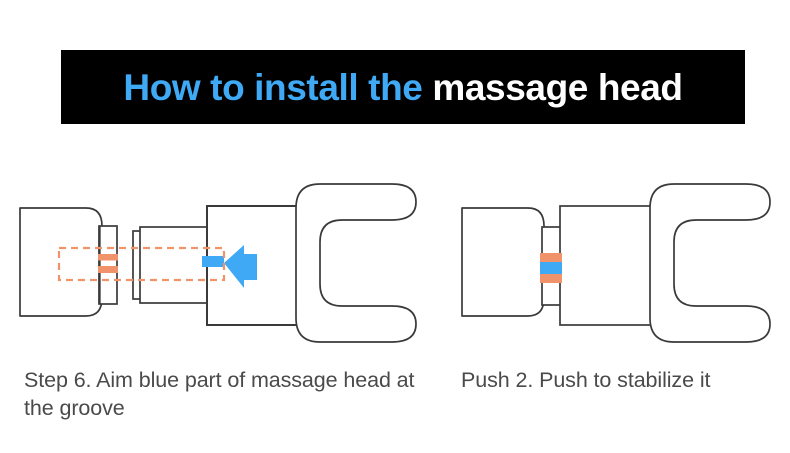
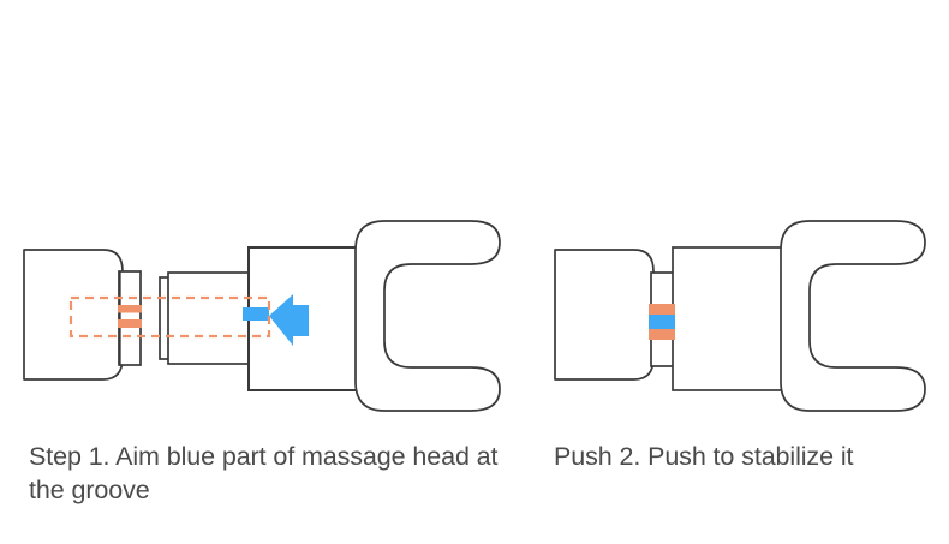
- How to install the massage head
- Step 6. Aim blue part of massage head at the groove
+ Step 1. Aim blue part of massage head at the groove
  Push 2. Push to stabilize it
